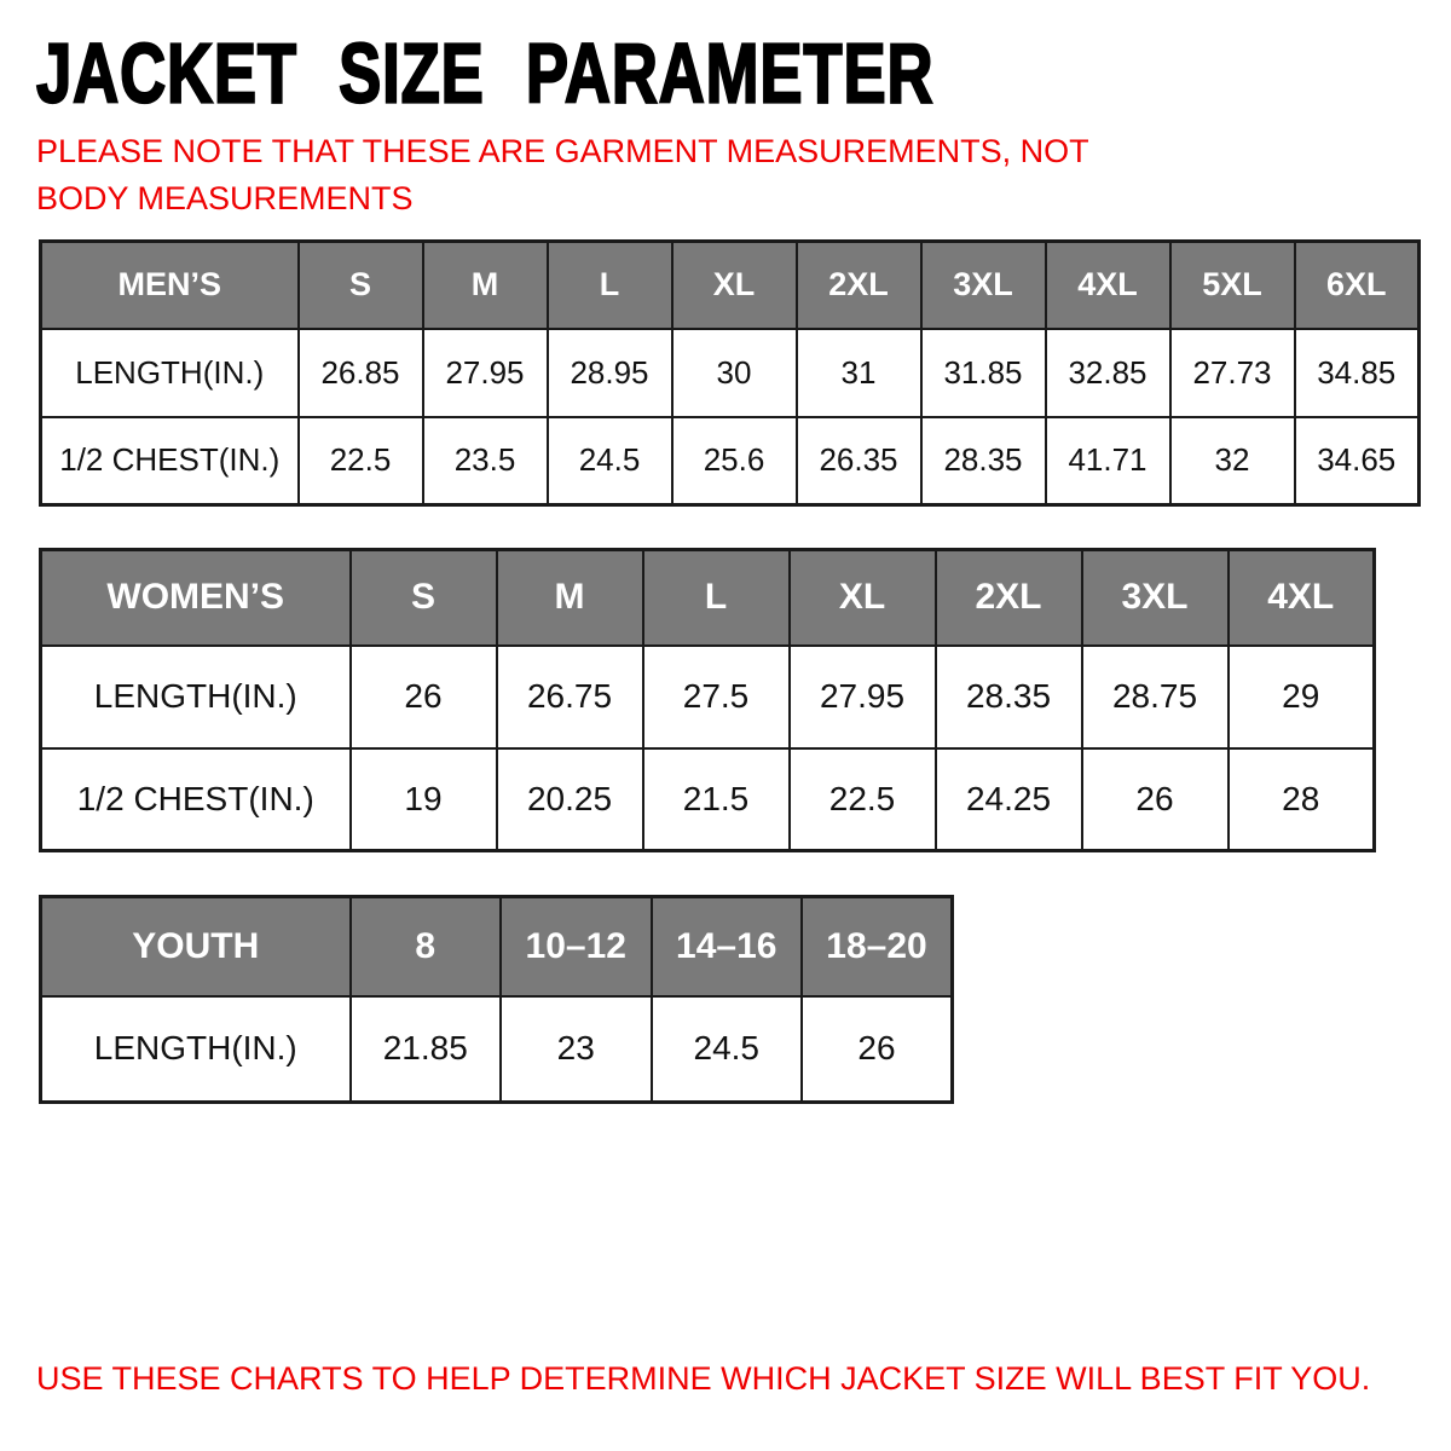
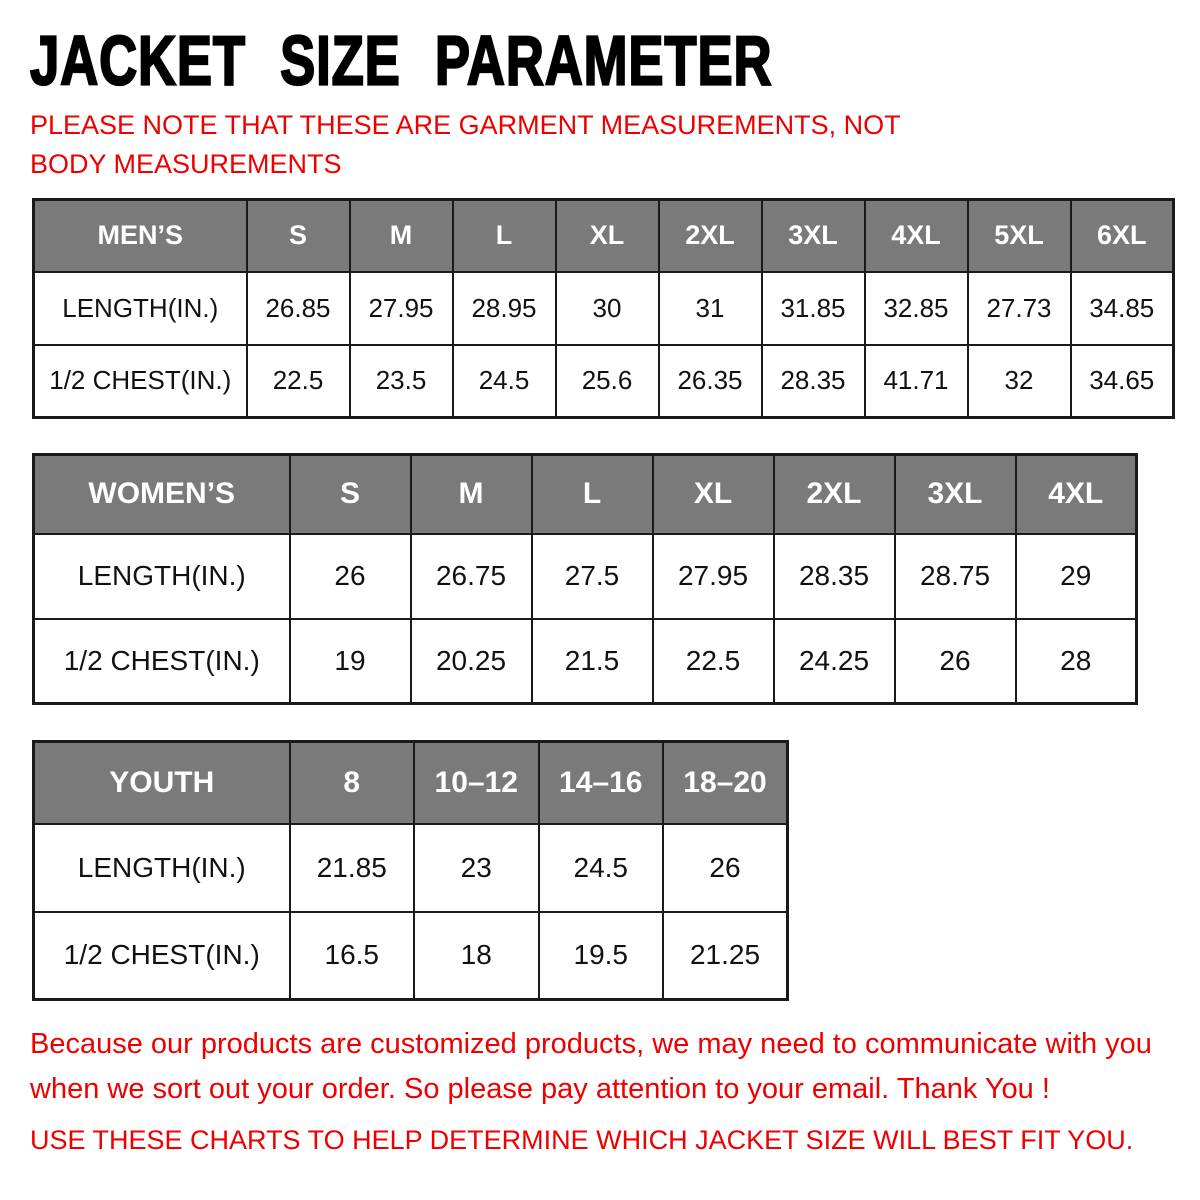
  JACKET SIZE PARAMETER
  PLEASE NOTE THAT THESE ARE GARMENT MEASUREMENTS, NOT BODY MEASUREMENTS
  MEN’S	S	M	L	XL	2XL	3XL	4XL	5XL	6XL
  LENGTH(IN.)	26.85	27.95	28.95	30	31	31.85	32.85	27.73	34.85
  1/2 CHEST(IN.)	22.5	23.5	24.5	25.6	26.35	28.35	41.71	32	34.65
  WOMEN’S	S	M	L	XL	2XL	3XL	4XL
  LENGTH(IN.)	26	26.75	27.5	27.95	28.35	28.75	29
  1/2 CHEST(IN.)	19	20.25	21.5	22.5	24.25	26	28
  YOUTH	8	10–12	14–16	18–20
  LENGTH(IN.)	21.85	23	24.5	26
+ 1/2 CHEST(IN.)	16.5	18	19.5	21.25
+ Because our products are customized products, we may need to communicate with you when we sort out your order. So please pay attention to your email. Thank You !
  USE THESE CHARTS TO HELP DETERMINE WHICH JACKET SIZE WILL BEST FIT YOU.
